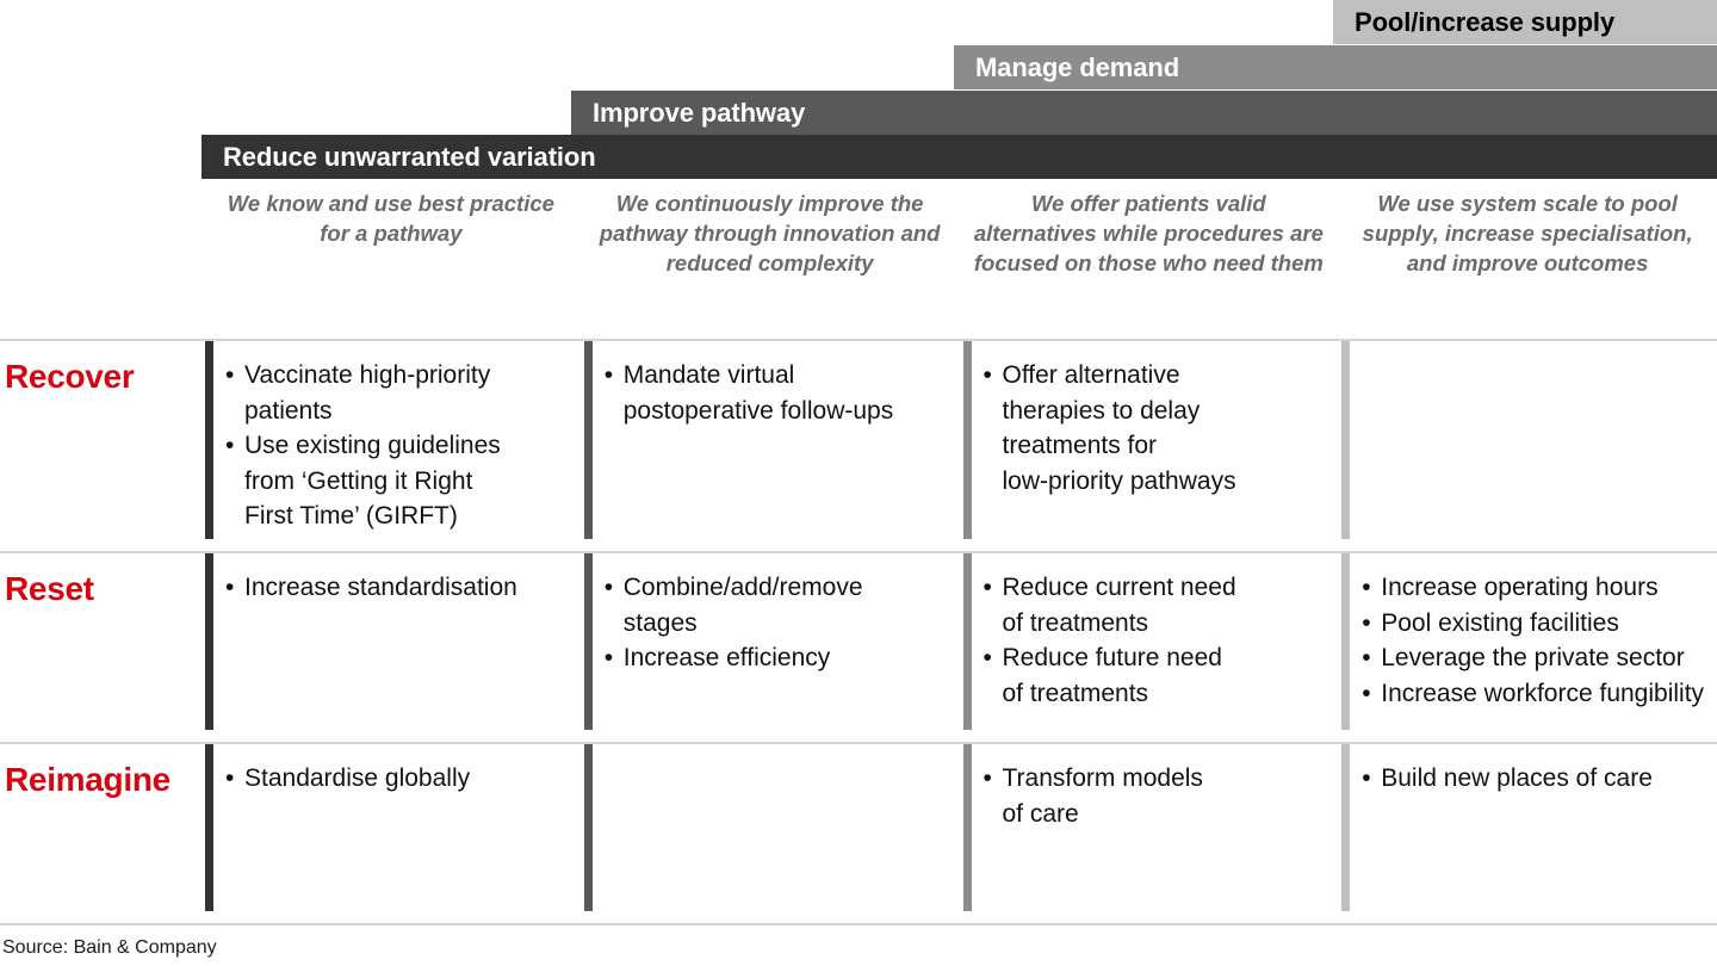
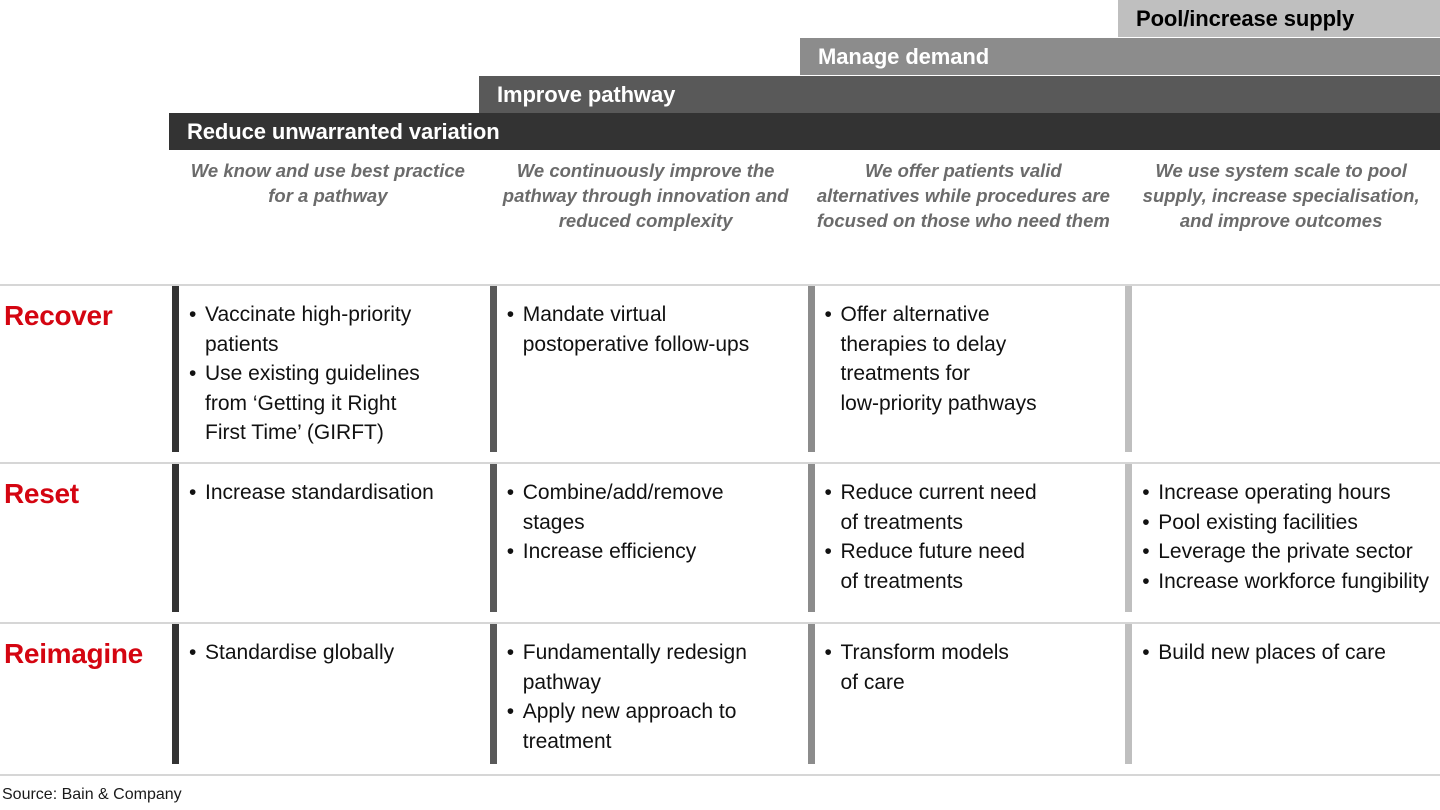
  Pool/increase supply
  Manage demand
  Improve pathway
  Reduce unwarranted variation
  We know and use best practice for a pathway
  We continuously improve the pathway through innovation and reduced complexity
  We offer patients valid alternatives while procedures are focused on those who need them
  We use system scale to pool supply, increase specialisation, and improve outcomes
  Recover
  Vaccinate high-priority
  patients
  Use existing guidelines
  from ‘Getting it Right
  First Time’ (GIRFT)
  Mandate virtual
  postoperative follow-ups
  Offer alternative
  therapies to delay
  treatments for
  low-priority pathways
  Reset
  Increase standardisation
  Combine/add/remove
  stages
  Increase efficiency
  Reduce current need
  of treatments
  Reduce future need
  of treatments
  Increase operating hours
  Pool existing facilities
  Leverage the private sector
  Increase workforce fungibility
  Reimagine
  Standardise globally
+ Fundamentally redesign
+ pathway
+ Apply new approach to
+ treatment
  Transform models
  of care
  Build new places of care
  Source: Bain & Company
